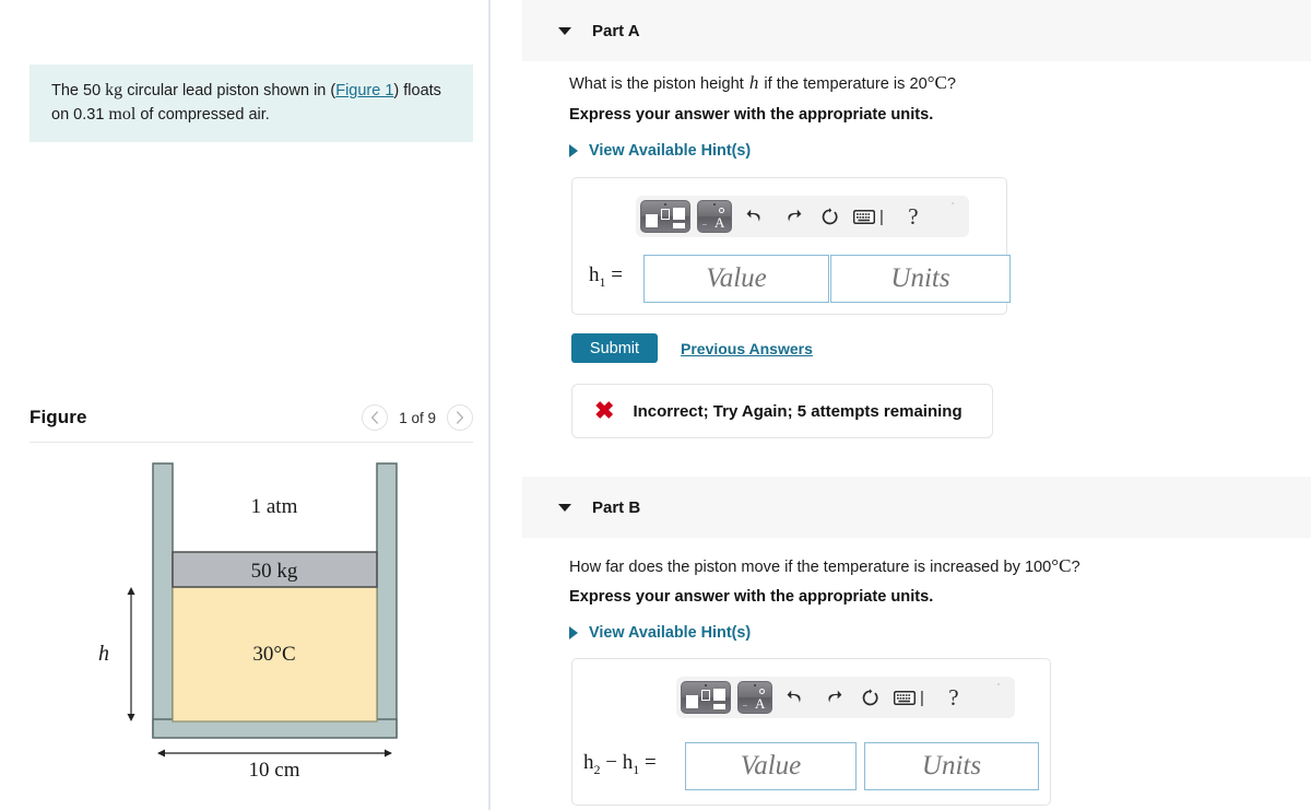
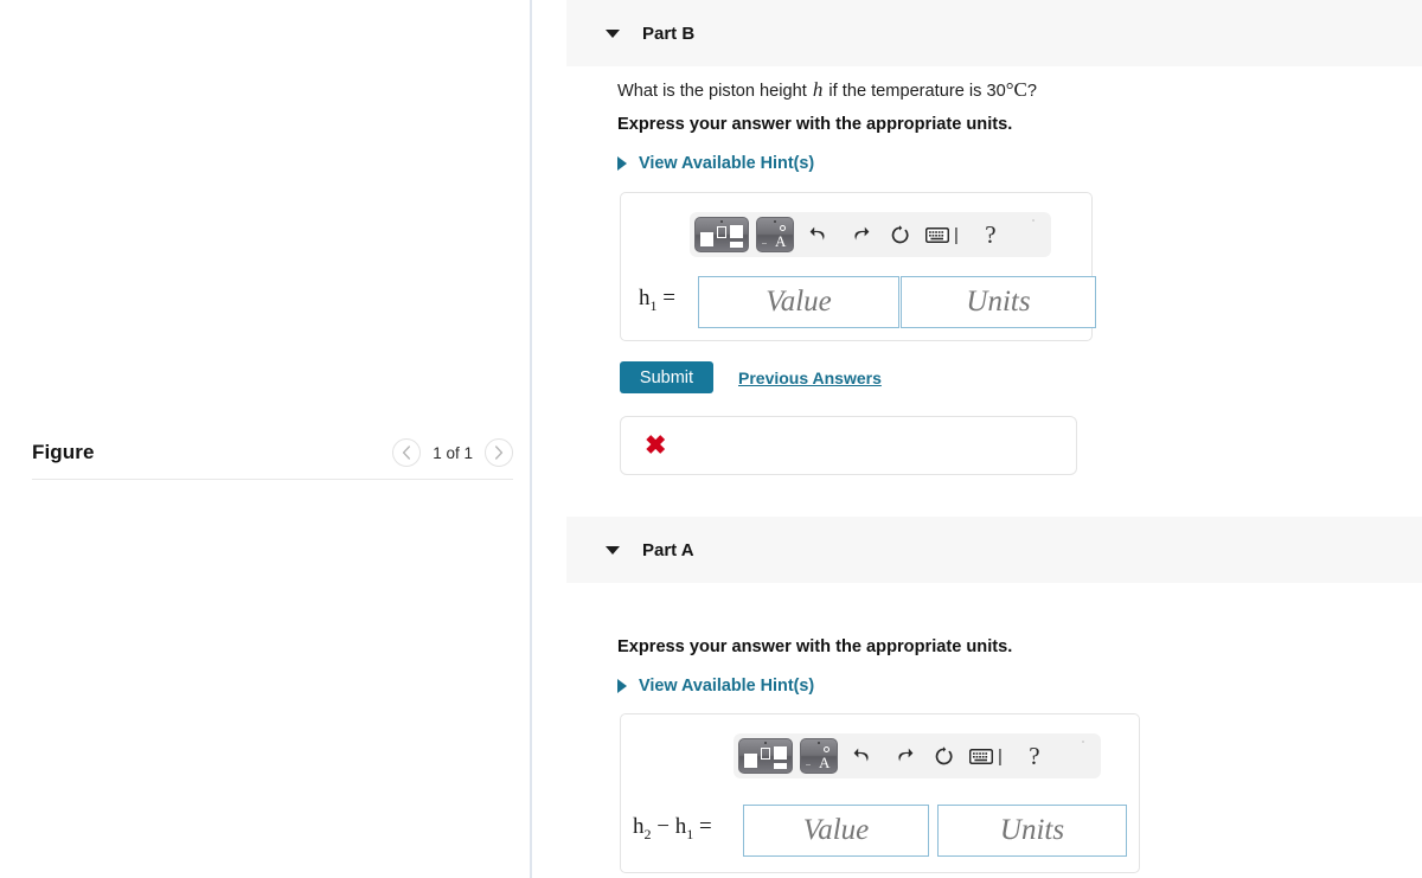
- The 50 kg circular lead piston shown in (Figure 1) floats on 0.31 mol of compressed air.
  Figure
- 1 of 9
+ 1 of 1
- 1 atm
- 50 kg
- 30°C
- h
- 10 cm
- Part A
+ Part B
- What is the piston height h if the temperature is 20°C?
+ What is the piston height h if the temperature is 30°C?
  Express your answer with the appropriate units.
  View Available Hint(s)
  ..
  A
  |
  ?
  h1 =
  Value
  Units
  Submit
  Previous Answers
  ✖
- Incorrect; Try Again; 5 attempts remaining
- Part B
+ Part A
- How far does the piston move if the temperature is increased by 100°C?
  Express your answer with the appropriate units.
  View Available Hint(s)
  ..
  A
  |
  ?
  h2 − h1 =
  Value
  Units
